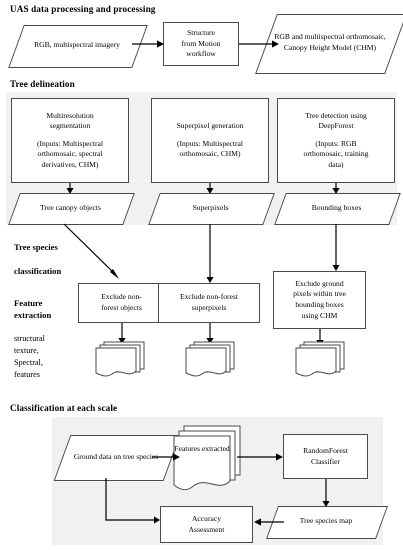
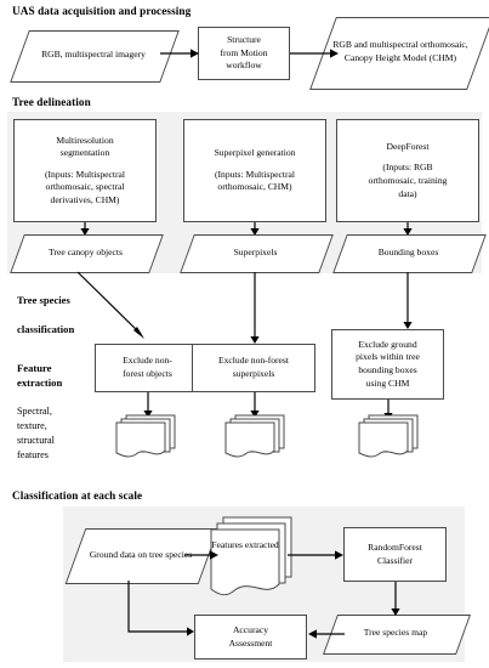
- UAS data processing and processing
+ UAS data acquisition and processing
  Tree delineation
  Tree species
  classification
  Feature
  extraction
- structural
+ Spectral,
  texture,
- Spectral,
+ structural
  features
  Classification at each scale
  RGB, multispectral imagery
  Structure
  from Motion
  workflow
  RGB and multispectral orthomosaic, Canopy Height Model (CHM)
  Multiresolution
  segmentation
  (Inputs: Multispectral
  orthomosaic, spectral
  derivatives, CHM)
  Superpixel generation
  (Inputs: Multispectral
  orthomosaic, CHM)
- Tree detection using
  DeepForest
  (Inputs: RGB
  orthomosaic, training
  data)
  Tree canopy objects
  Superpixels
  Bounding boxes
  Exclude non-
  forest objects
  Exclude non-forest
  superpixels
  Exclude ground
  pixels within tree
  bounding boxes
  using CHM
  Ground data on tree species
  Features extracted
  RandomForest
  Classifier
  Tree species map
  Accuracy
  Assessment
